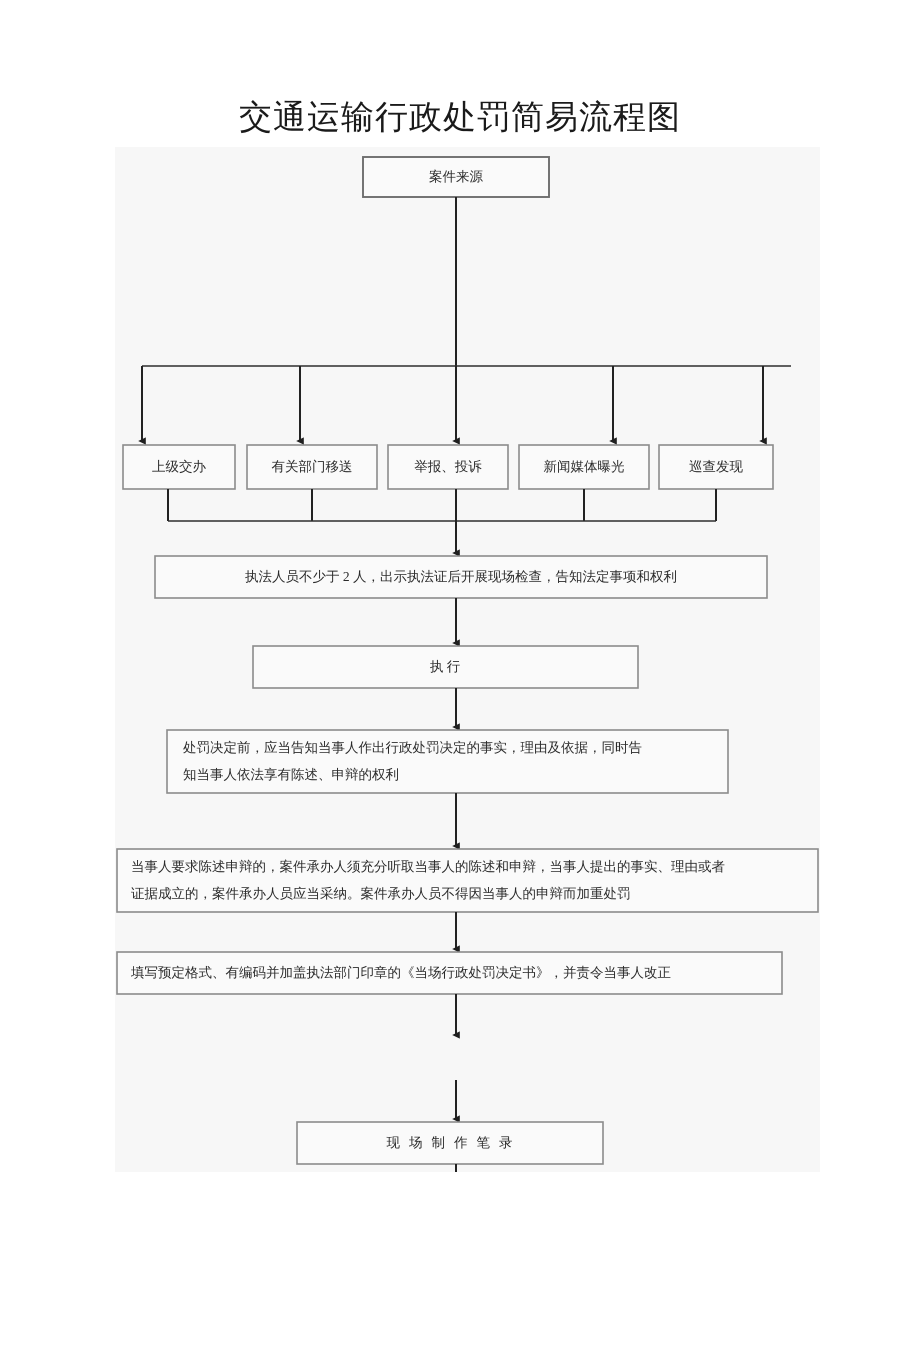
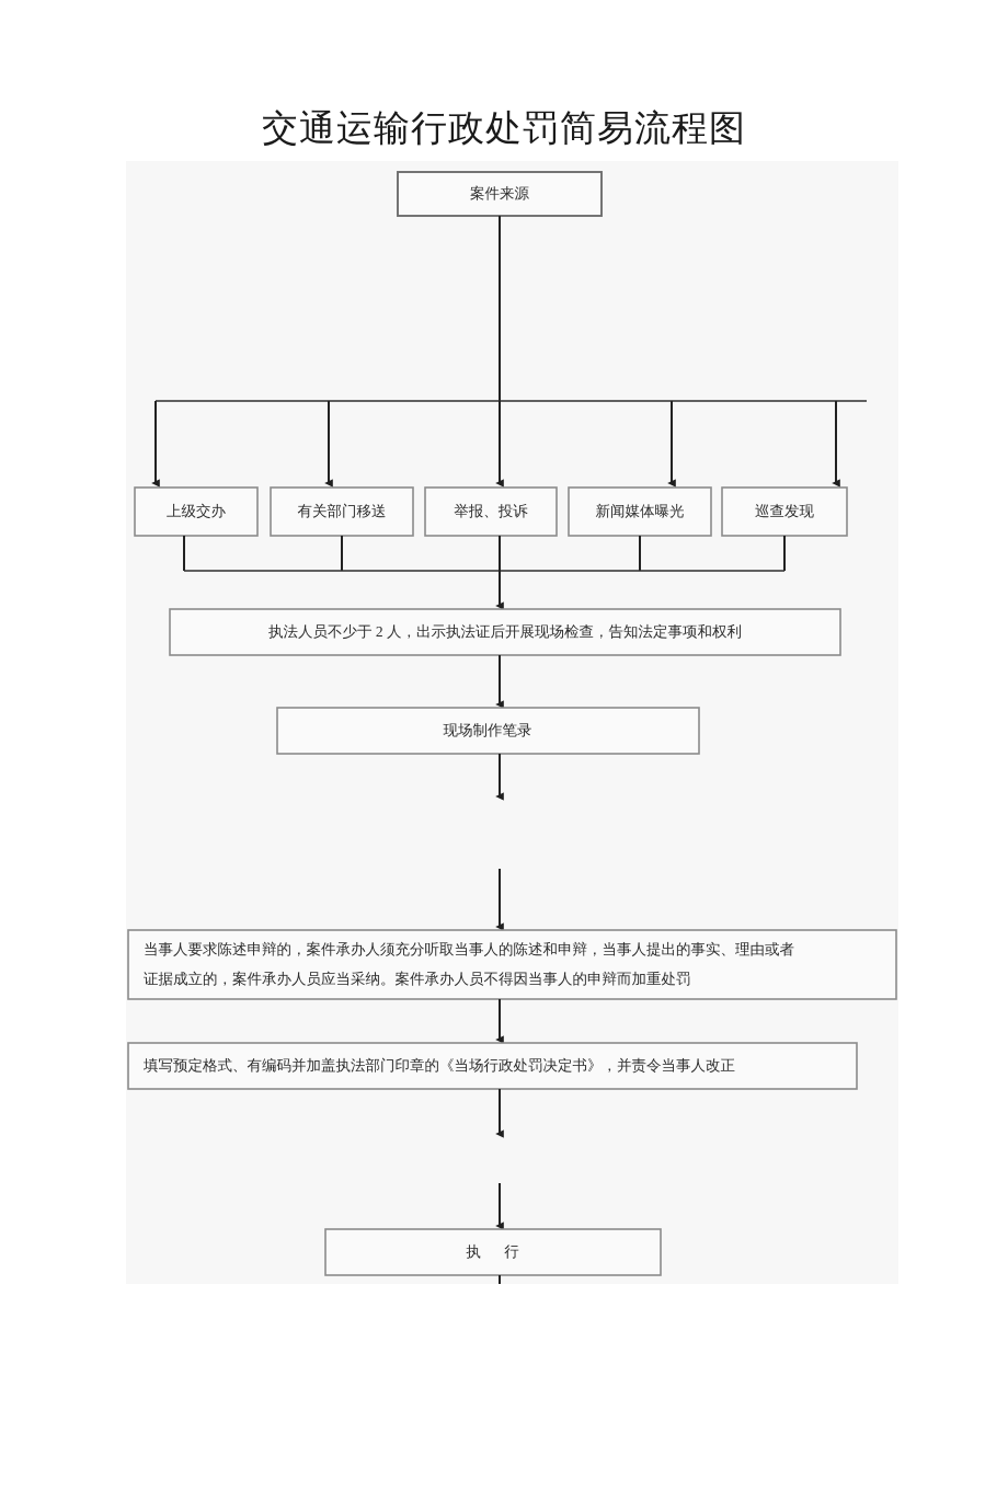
  交通运输行政处罚简易流程图
  案件来源
  上级交办
  有关部门移送
  举报、投诉
  新闻媒体曝光
  巡查发现
  执法人员不少于 2 人，出示执法证后开展现场检查，告知法定事项和权利
- 执 行
+ 现场制作笔录
- 处罚决定前，应当告知当事人作出行政处罚决定的事实，理由及依据，同时告
- 知当事人依法享有陈述、申辩的权利
  当事人要求陈述申辩的，案件承办人须充分听取当事人的陈述和申辩，当事人提出的事实、理由或者
  证据成立的，案件承办人员应当采纳。案件承办人员不得因当事人的申辩而加重处罚
  填写预定格式、有编码并加盖执法部门印章的《当场行政处罚决定书》，并责令当事人改正
- 现场制作笔录
+ 执 行
